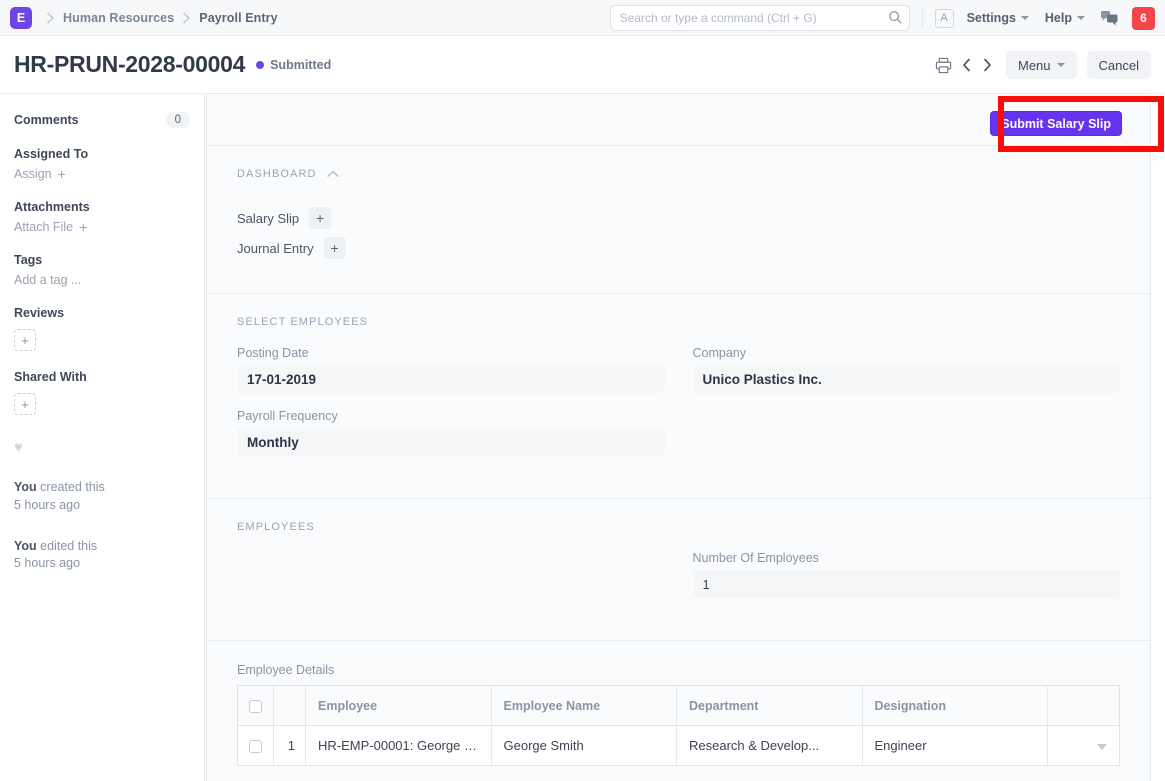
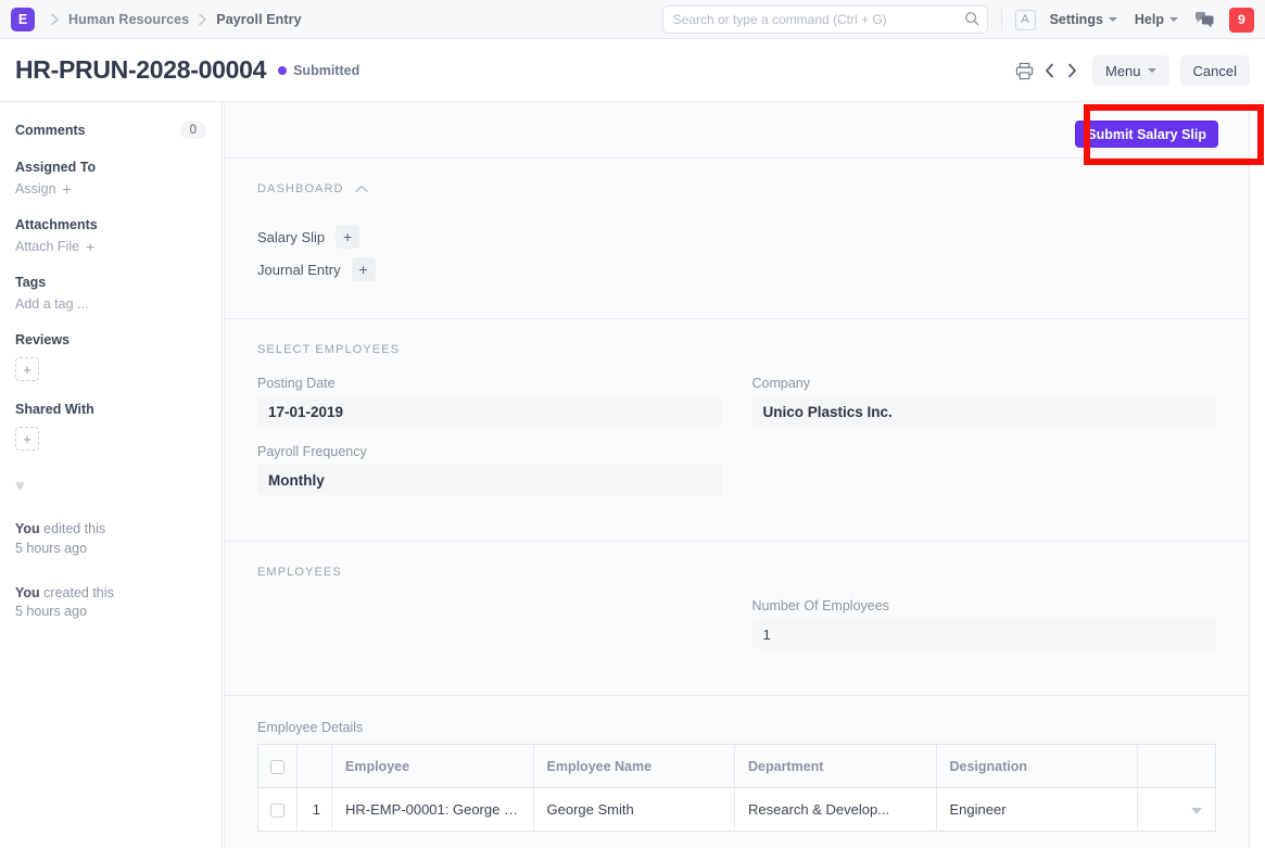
  E
  Human Resources
  Payroll Entry
  Search or type a command (Ctrl + G)
  A
  Settings
  Help
- 6
+ 9
  HR-PRUN-2028-00004
  Submitted
  Menu
  Cancel
  Comments
  0
  Assigned To
  Assign
  +
  Attachments
  Attach File
  +
  Tags
  Add a tag ...
  Reviews
  +
  Shared With
  +
  ♥
- You created this
+ You edited this
  5 hours ago
- You edited this
+ You created this
  5 hours ago
  Submit Salary Slip
  DASHBOARD
  Salary Slip
  +
  Journal Entry
  +
  SELECT EMPLOYEES
  Posting Date
  17-01-2019
  Payroll Frequency
  Monthly
  Company
  Unico Plastics Inc.
  EMPLOYEES
  Number Of Employees
  1
  Employee Details
  		Employee	Employee Name	Department	Designation
  	1	HR-EMP-00001: George Smit	George Smith	Research & Develop...	Engineer
